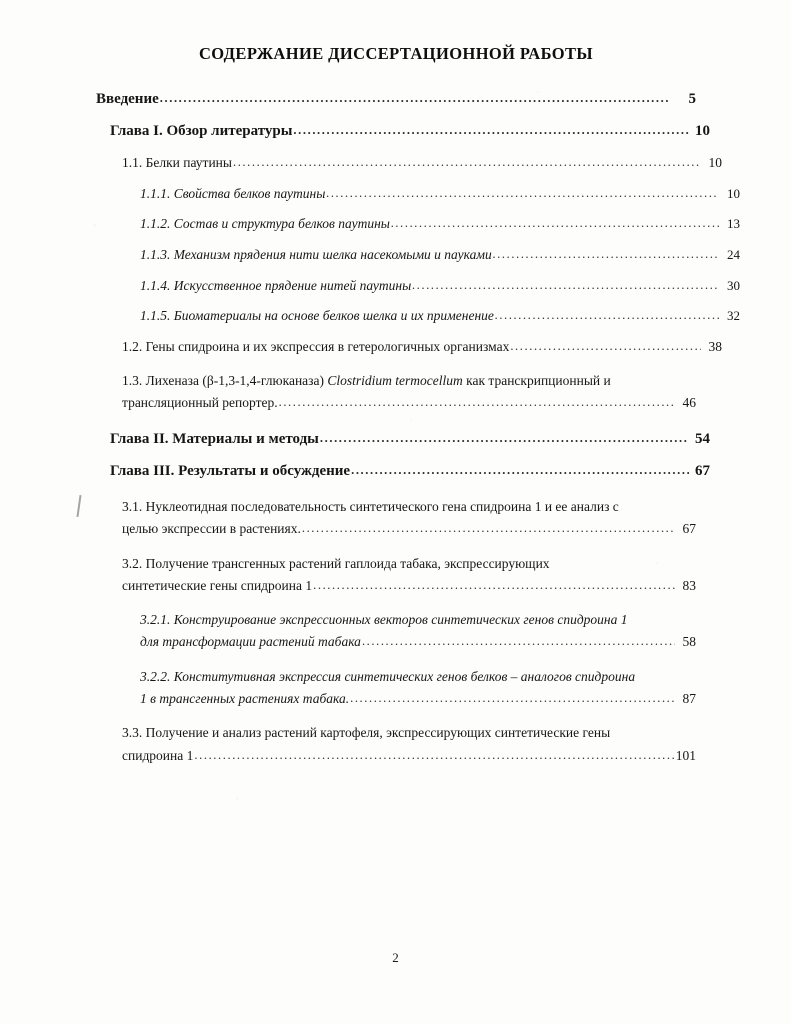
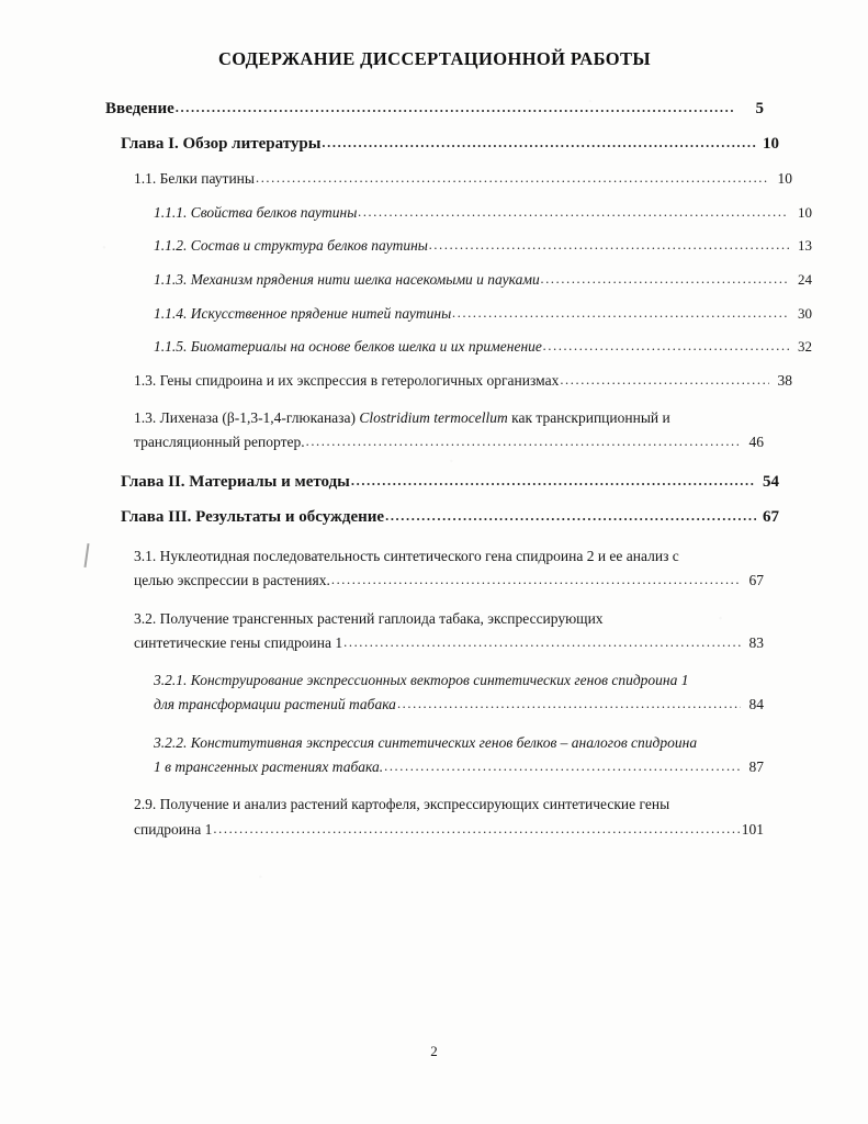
  СОДЕРЖАНИЕ ДИССЕРТАЦИОННОЙ РАБОТЫ
  Введение
  ............................................................................................................
  5
  Глава I. Обзор литературы
  ....................................................................................
  10
  1.1. Белки паутины
  ...................................................................................................
  10
  1.1.1. Свойства белков паутины
  ...................................................................................
  10
  1.1.2. Состав и структура белков паутины
  13
  1.1.3. Механизм прядения нити шелка насекомыми и пауками
  24
  1.1.4. Искусственное прядение нитей паутины
  30
  1.1.5. Биоматериалы на основе белков шелка и их применение
  32
- 1.2. Гены спидроина и их экспрессия в гетерологичных организмах
+ 1.3. Гены спидроина и их экспрессия в гетерологичных организмах
  38
  1.3. Лихеназа (β-1,3-1,4-глюканаза) Clostridium termocellum как транскрипционный и
  трансляционный репортер.
  ....................................................................................
  46
  Глава II. Материалы и методы
  ..............................................................................
  54
  Глава III. Результаты и обсуждение
  67
- 3.1. Нуклеотидная последовательность синтетического гена спидроина 1 и ее анализ с
+ 3.1. Нуклеотидная последовательность синтетического гена спидроина 2 и ее анализ с
  целью экспрессии в растениях.
  ...............................................................................
  67
  3.2. Получение трансгенных растений гаплоида табака, экспрессирующих
  синтетические гены спидроина 1
  .............................................................................
  83
  3.2.1. Конструирование экспрессионных векторов синтетических генов спидроина 1
  для трансформации растений табака
- 58
+ 84
  3.2.2. Конститутивная экспрессия синтетических генов белков – аналогов спидроина
  1 в трансгенных растениях табака.
  87
- 3.3. Получение и анализ растений картофеля, экспрессирующих синтетические гены
+ 2.9. Получение и анализ растений картофеля, экспрессирующих синтетические гены
  спидроина 1
  ......................................................................................................
  101
  2
